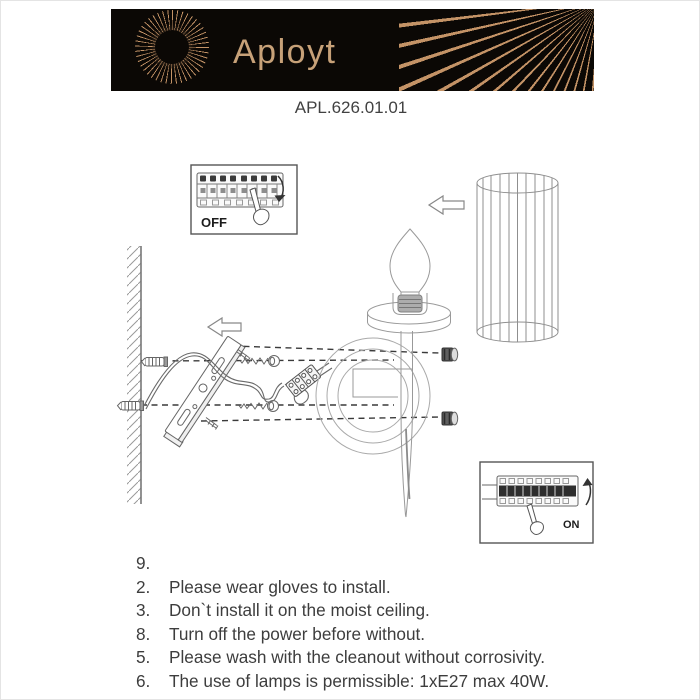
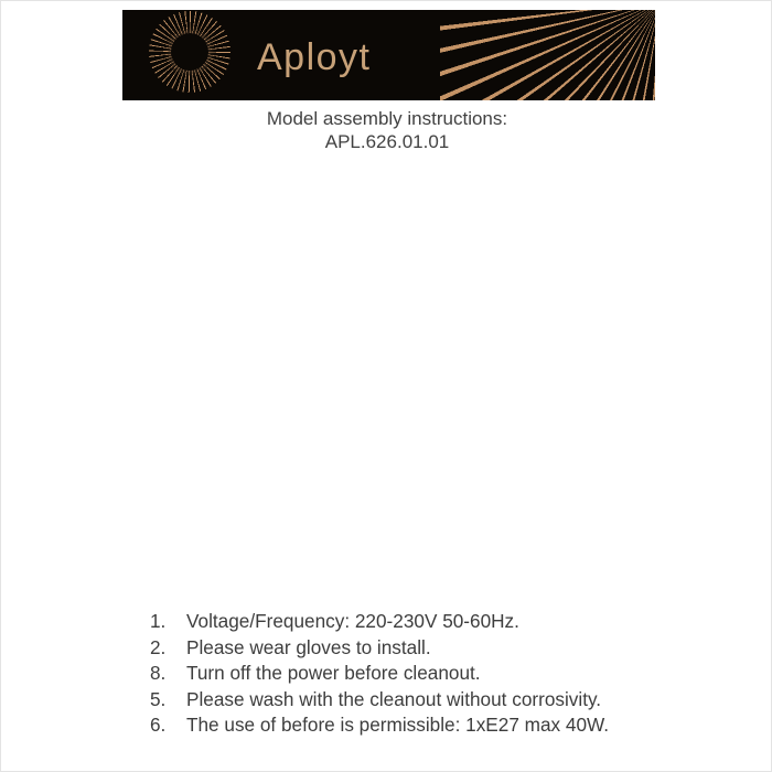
  Aployt
+ Model assembly instructions:
  APL.626.01.01
- OFF
- ON
- 9.
+ 1.
+ Voltage/Frequency: 220-230V 50-60Hz.
  2.
  Please wear gloves to install.
- 3.
- Don`t install it on the moist ceiling.
  8.
- Turn off the power before without.
+ Turn off the power before cleanout.
  5.
  Please wash with the cleanout without corrosivity.
  6.
- The use of lamps is permissible: 1xE27 max 40W.
+ The use of before is permissible: 1xE27 max 40W.
